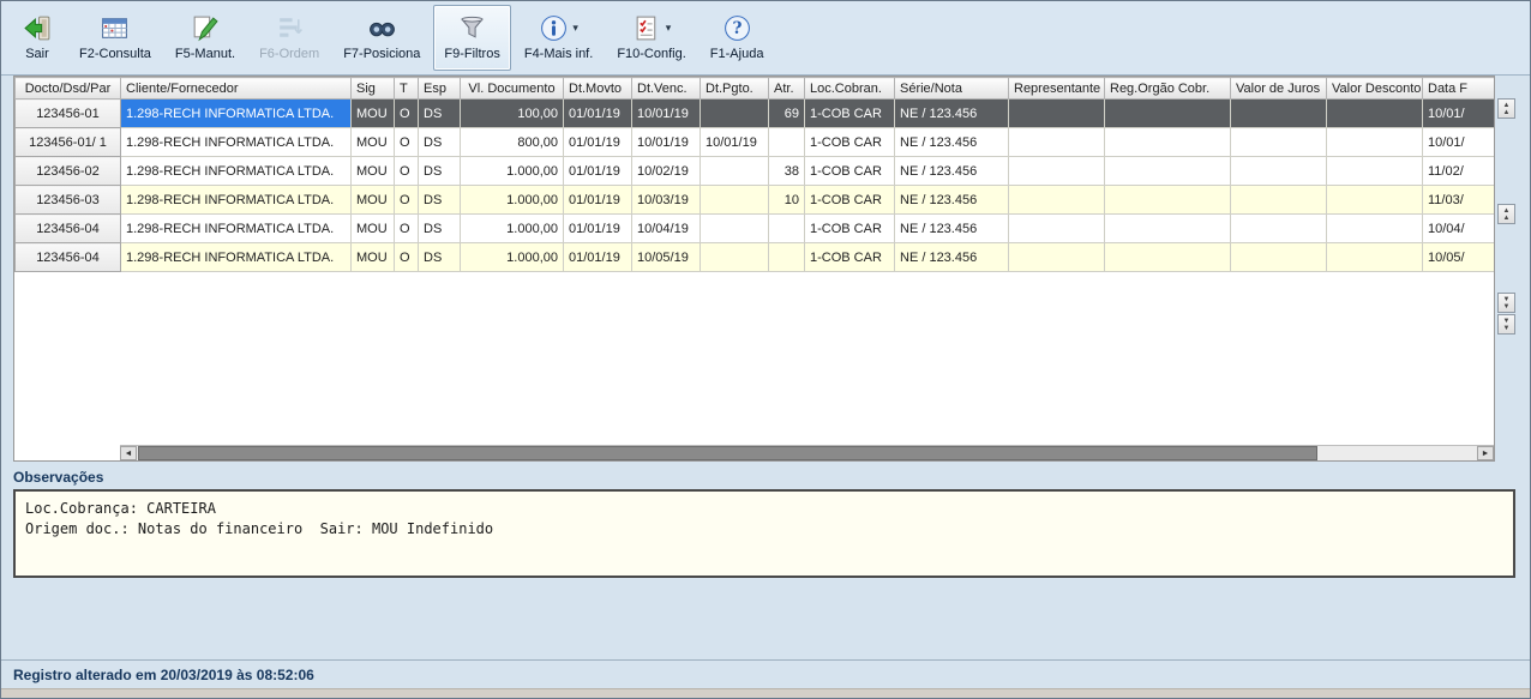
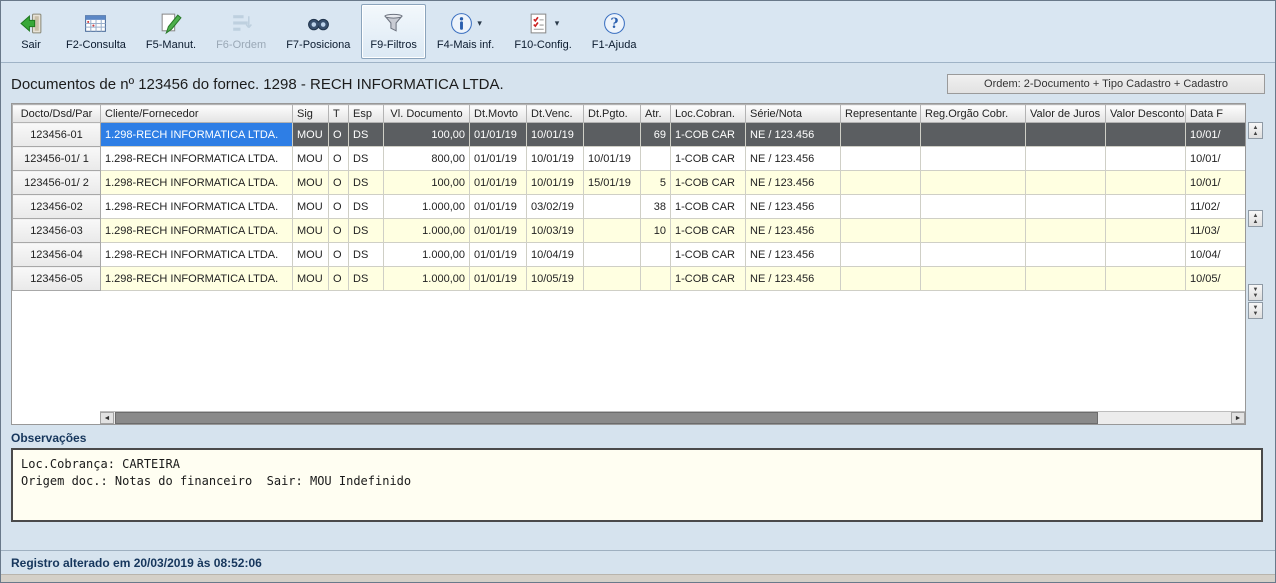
  Sair
  F2-Consulta
  F5-Manut.
  F6-Ordem
  F7-Posiciona
  F9-Filtros
  ▾
  F4-Mais inf.
  ▾
  F10-Config.
  ?
  F1-Ajuda
+ Documentos de nº 123456 do fornec. 1298 - RECH INFORMATICA LTDA.
+ Ordem: 2-Documento + Tipo Cadastro + Cadastro
  Docto/Dsd/Par	Cliente/Fornecedor	Sig	T	Esp	Vl. Documento	Dt.Movto	Dt.Venc.	Dt.Pgto.	Atr.	Loc.Cobran.	Série/Nota	Representante	Reg.Orgão Cobr.	Valor de Juros	Valor Desconto	Data F
  123456-01	1.298-RECH INFORMATICA LTDA.	MOU	O	DS	100,00	01/01/19	10/01/19		69	1-COB CAR	NE / 123.456					10/01/
  123456-01/ 1	1.298-RECH INFORMATICA LTDA.	MOU	O	DS	800,00	01/01/19	10/01/19	10/01/19		1-COB CAR	NE / 123.456					10/01/
+ 123456-01/ 2	1.298-RECH INFORMATICA LTDA.	MOU	O	DS	100,00	01/01/19	10/01/19	15/01/19	5	1-COB CAR	NE / 123.456					10/01/
- 123456-02	1.298-RECH INFORMATICA LTDA.	MOU	O	DS	1.000,00	01/01/19	10/02/19		38	1-COB CAR	NE / 123.456					11/02/
+ 123456-02	1.298-RECH INFORMATICA LTDA.	MOU	O	DS	1.000,00	01/01/19	03/02/19		38	1-COB CAR	NE / 123.456					11/02/
  123456-03	1.298-RECH INFORMATICA LTDA.	MOU	O	DS	1.000,00	01/01/19	10/03/19		10	1-COB CAR	NE / 123.456					11/03/
  123456-04	1.298-RECH INFORMATICA LTDA.	MOU	O	DS	1.000,00	01/01/19	10/04/19			1-COB CAR	NE / 123.456					10/04/
- 123456-04	1.298-RECH INFORMATICA LTDA.	MOU	O	DS	1.000,00	01/01/19	10/05/19			1-COB CAR	NE / 123.456					10/05/
+ 123456-05	1.298-RECH INFORMATICA LTDA.	MOU	O	DS	1.000,00	01/01/19	10/05/19			1-COB CAR	NE / 123.456					10/05/
  Observações
  Loc.Cobrança: CARTEIRA Origem doc.: Notas do financeiro Sair: MOU Indefinido
  Registro alterado em 20/03/2019 às 08:52:06
